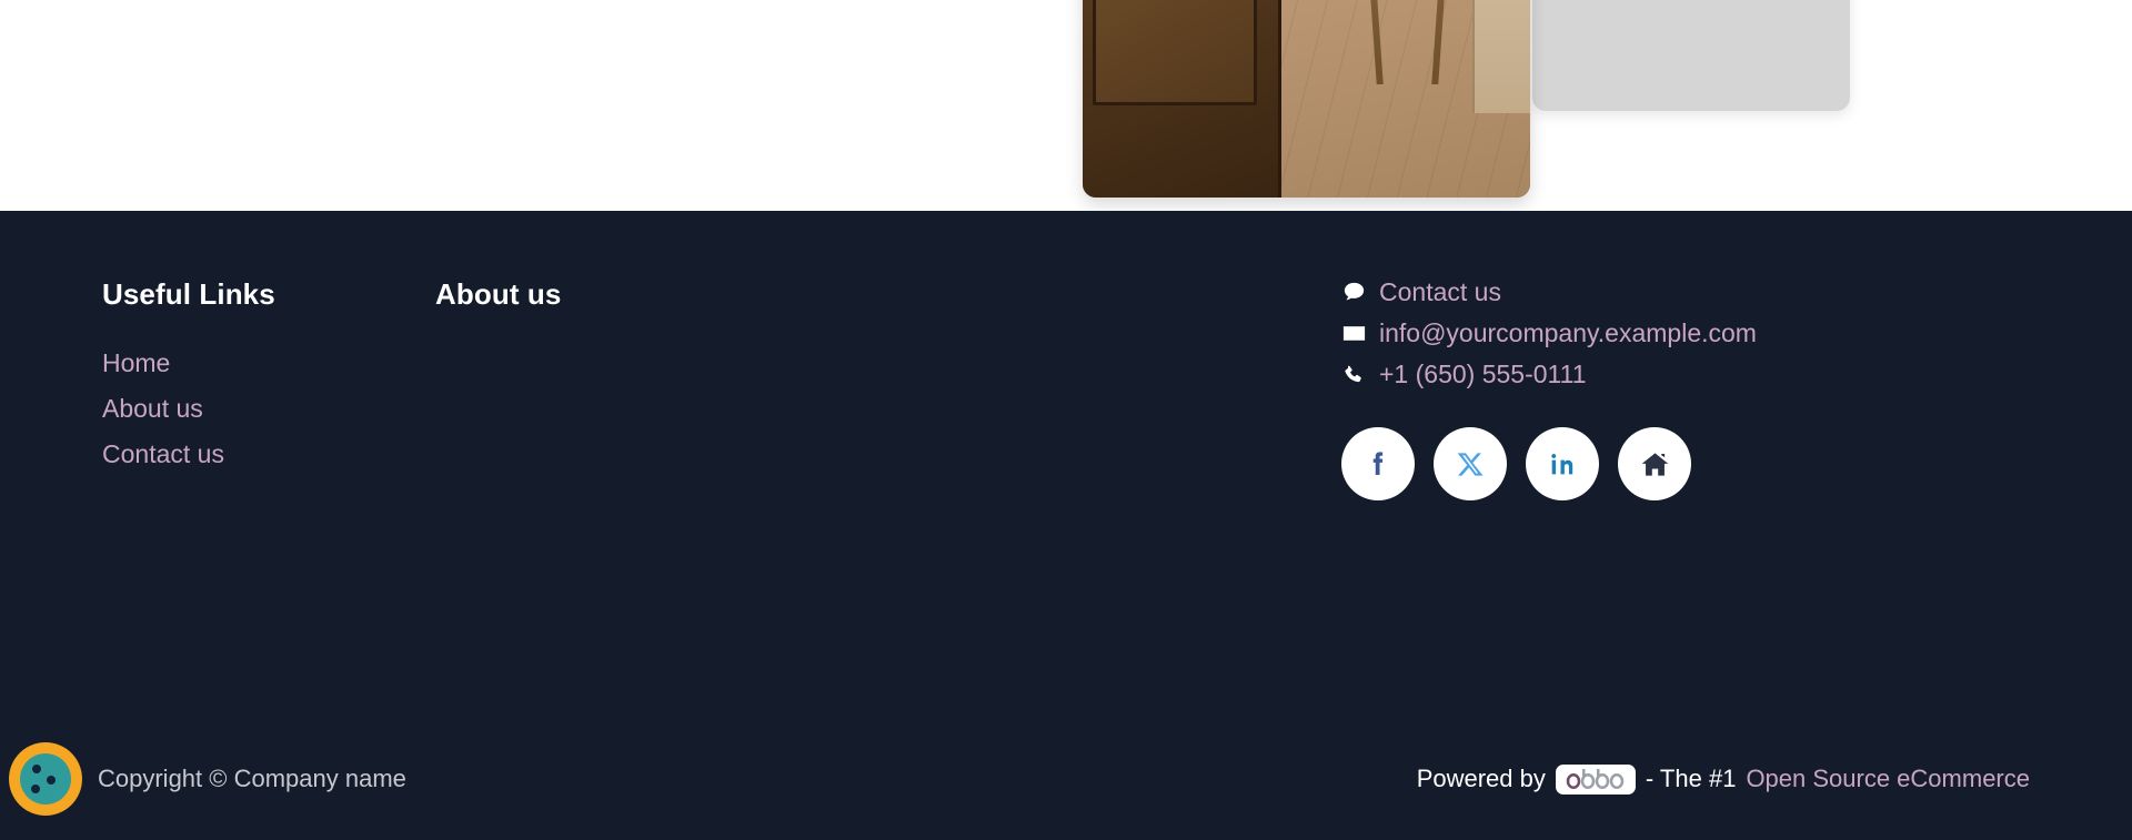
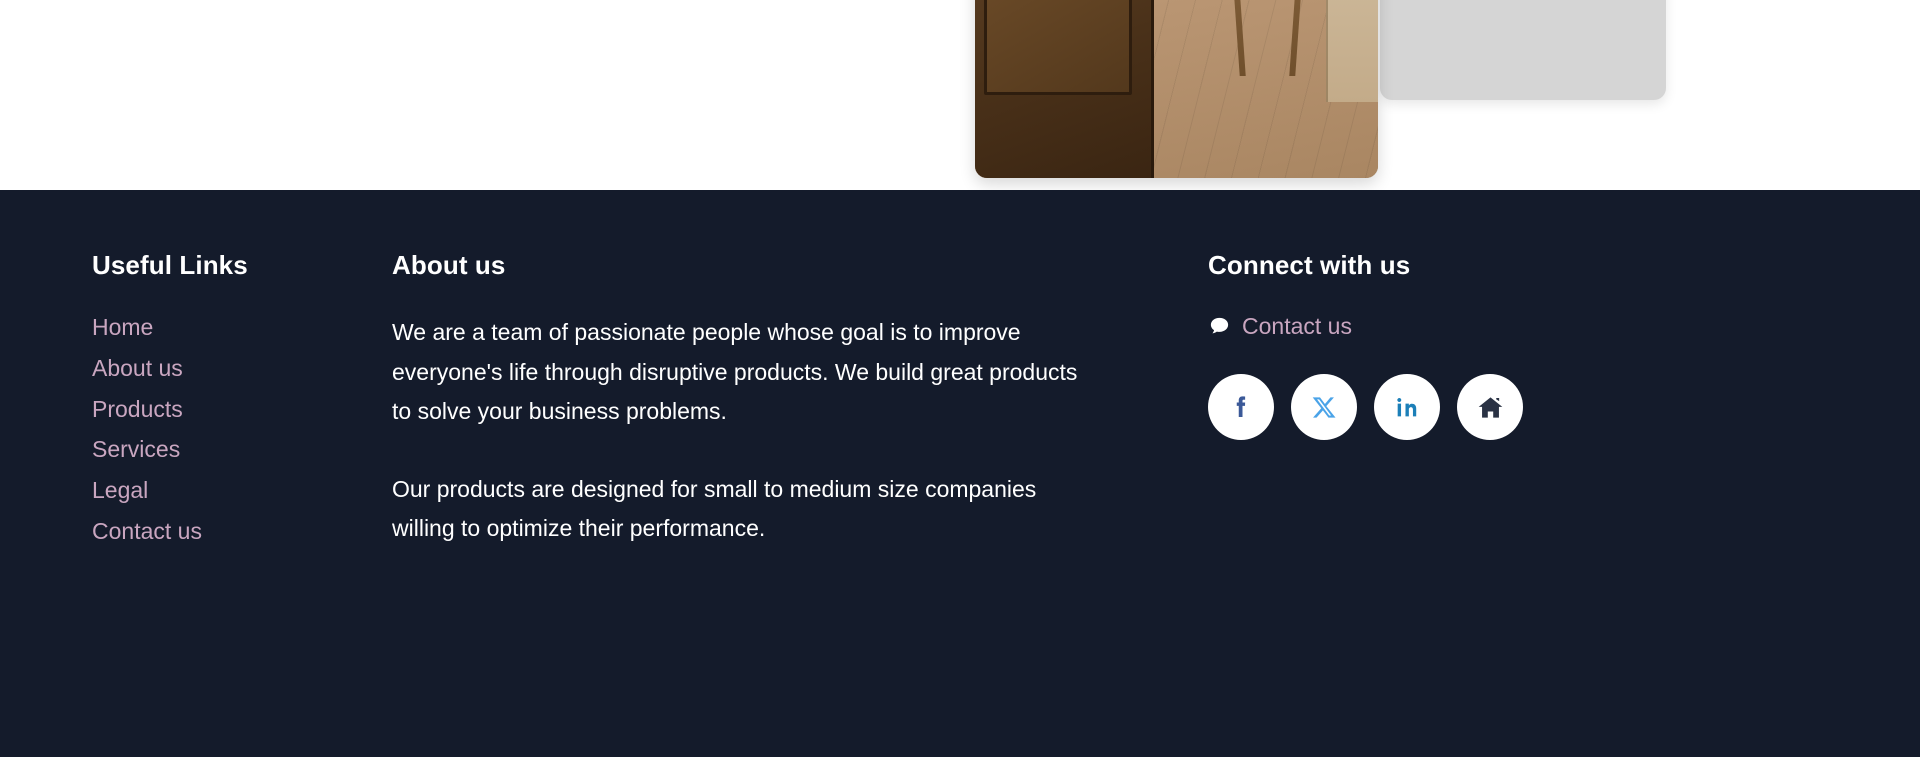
  Useful Links
  Home
  About us
+ Products
+ Services
+ Legal
  Contact us
  About us
+ We are a team of passionate people whose goal is to improve everyone's life through disruptive products. We build great products to solve your business problems.
+ Our products are designed for small to medium size companies willing to optimize their performance.
+ Connect with us
  Contact us
- info@yourcompany.example.com
- +1 (650) 555-0111
- Copyright © Company name
- Powered by
- - The #1
- Open Source eCommerce
